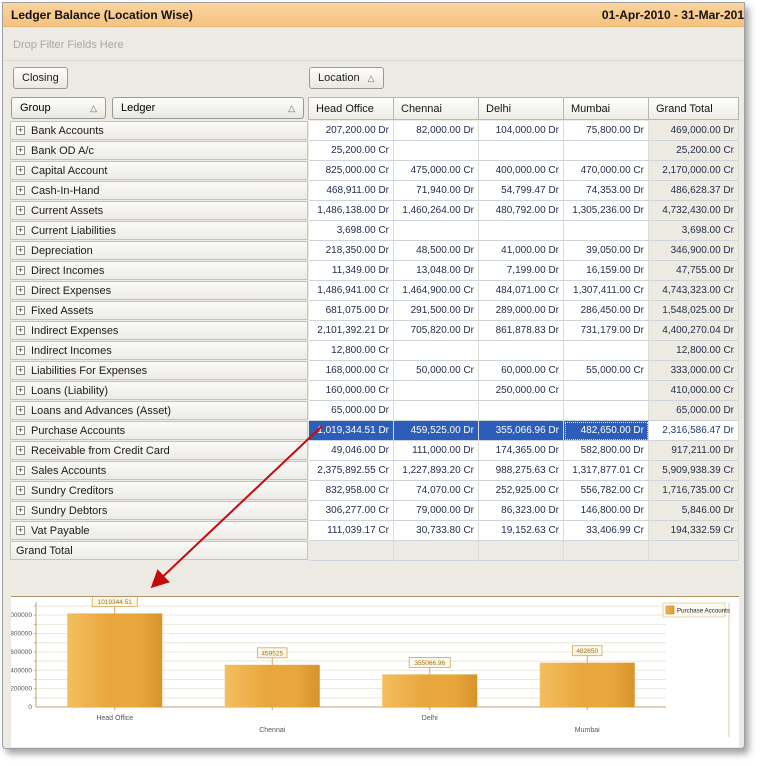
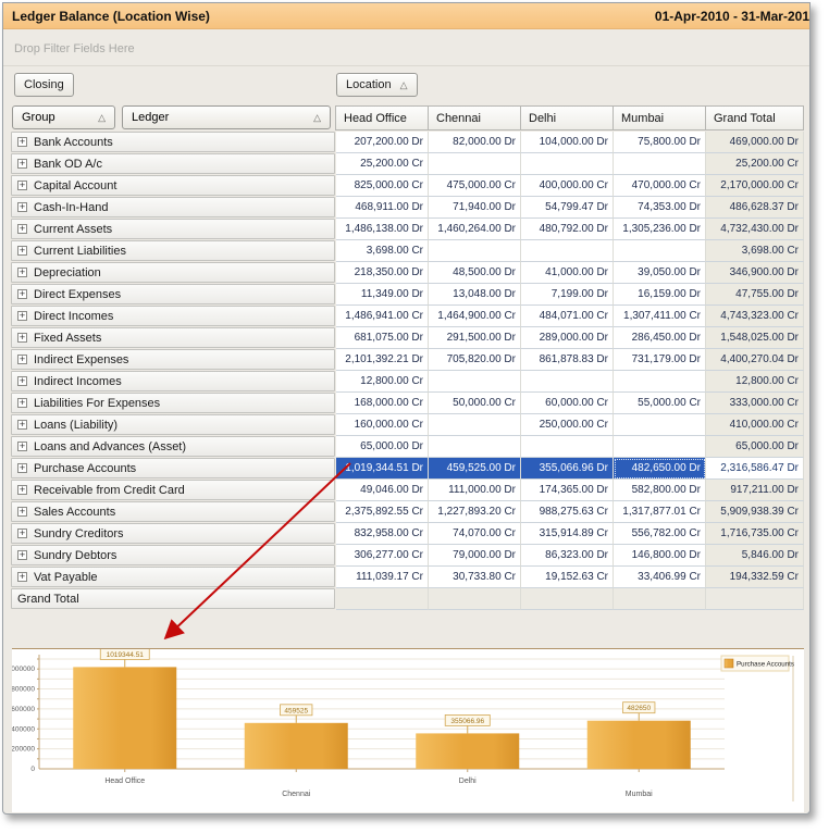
  Ledger Balance (Location Wise)
  01-Apr-2010 - 31-Mar-201
  Drop Filter Fields Here
  Closing
  Location
  △
  Group
  △
  Ledger
  △
  Head Office
  Chennai
  Delhi
  Mumbai
  Grand Total
  +
  Bank Accounts
  207,200.00 Dr
  82,000.00 Dr
  104,000.00 Dr
  75,800.00 Dr
  469,000.00 Dr
  +
  Bank OD A/c
  25,200.00 Cr
  25,200.00 Cr
  +
  Capital Account
  825,000.00 Cr
  475,000.00 Cr
  400,000.00 Cr
  470,000.00 Cr
  2,170,000.00 Cr
  +
  Cash-In-Hand
  468,911.00 Dr
  71,940.00 Dr
  54,799.47 Dr
  74,353.00 Dr
  486,628.37 Dr
  +
  Current Assets
  1,486,138.00 Dr
  1,460,264.00 Dr
  480,792.00 Dr
  1,305,236.00 Dr
  4,732,430.00 Dr
  +
  Current Liabilities
  3,698.00 Cr
  3,698.00 Cr
  +
  Depreciation
  218,350.00 Dr
  48,500.00 Dr
  41,000.00 Dr
  39,050.00 Dr
  346,900.00 Dr
  +
- Direct Incomes
+ Direct Expenses
  11,349.00 Dr
  13,048.00 Dr
  7,199.00 Dr
  16,159.00 Dr
  47,755.00 Dr
  +
- Direct Expenses
+ Direct Incomes
  1,486,941.00 Cr
  1,464,900.00 Cr
  484,071.00 Cr
  1,307,411.00 Cr
  4,743,323.00 Cr
  +
  Fixed Assets
  681,075.00 Dr
  291,500.00 Dr
  289,000.00 Dr
  286,450.00 Dr
  1,548,025.00 Dr
  +
  Indirect Expenses
  2,101,392.21 Dr
  705,820.00 Dr
  861,878.83 Dr
  731,179.00 Dr
  4,400,270.04 Dr
  +
  Indirect Incomes
  12,800.00 Cr
  12,800.00 Cr
  +
  Liabilities For Expenses
  168,000.00 Cr
  50,000.00 Cr
  60,000.00 Cr
  55,000.00 Cr
  333,000.00 Cr
  +
  Loans (Liability)
  160,000.00 Cr
  250,000.00 Cr
  410,000.00 Cr
  +
  Loans and Advances (Asset)
  65,000.00 Dr
  65,000.00 Dr
  +
  Purchase Accounts
  1,019,344.51 Dr
  459,525.00 Dr
  355,066.96 Dr
  482,650.00 Dr
  2,316,586.47 Dr
  +
  Receivable from Credit Card
  49,046.00 Dr
  111,000.00 Dr
  174,365.00 Dr
  582,800.00 Dr
  917,211.00 Dr
  +
  Sales Accounts
  2,375,892.55 Cr
  1,227,893.20 Cr
  988,275.63 Cr
  1,317,877.01 Cr
  5,909,938.39 Cr
  +
  Sundry Creditors
  832,958.00 Cr
  74,070.00 Cr
- 252,925.00 Cr
+ 315,914.89 Cr
  556,782.00 Cr
  1,716,735.00 Cr
  +
  Sundry Debtors
  306,277.00 Cr
  79,000.00 Dr
  86,323.00 Dr
  146,800.00 Dr
  5,846.00 Dr
  +
  Vat Payable
  111,039.17 Cr
  30,733.80 Cr
  19,152.63 Cr
  33,406.99 Cr
  194,332.59 Cr
  Grand Total
